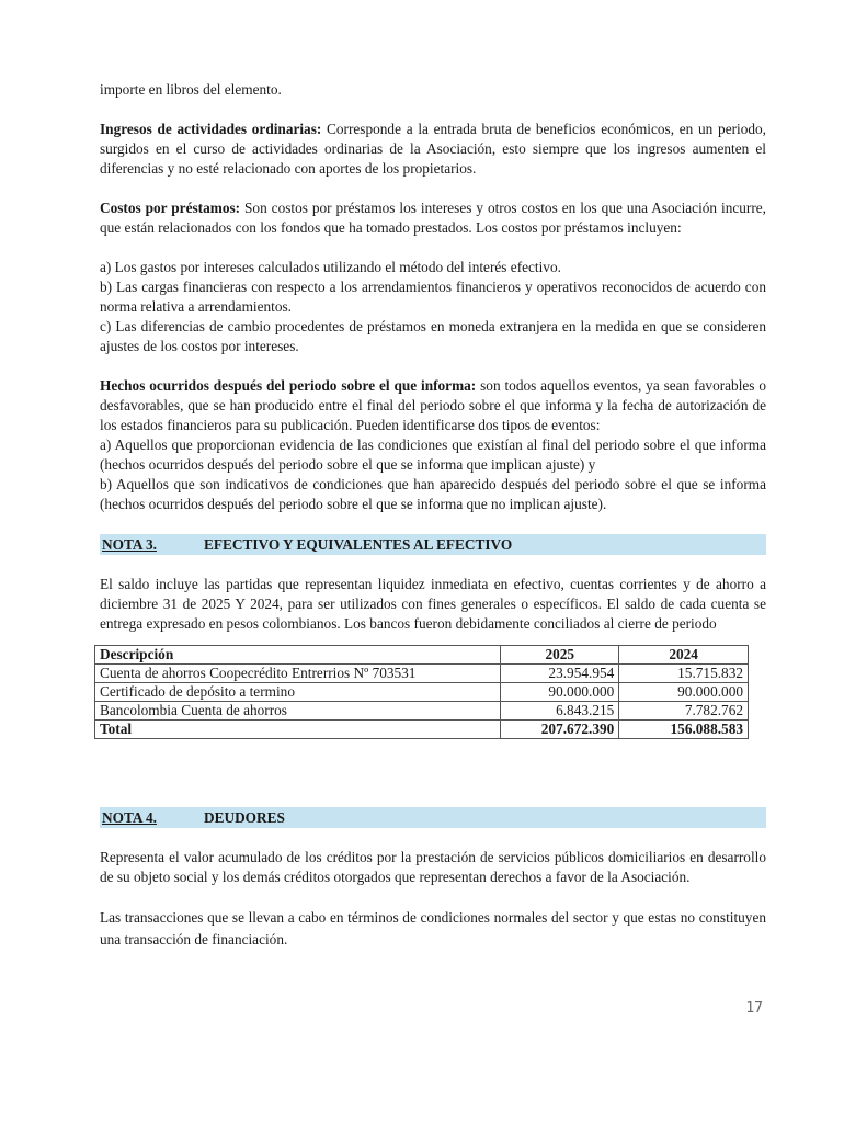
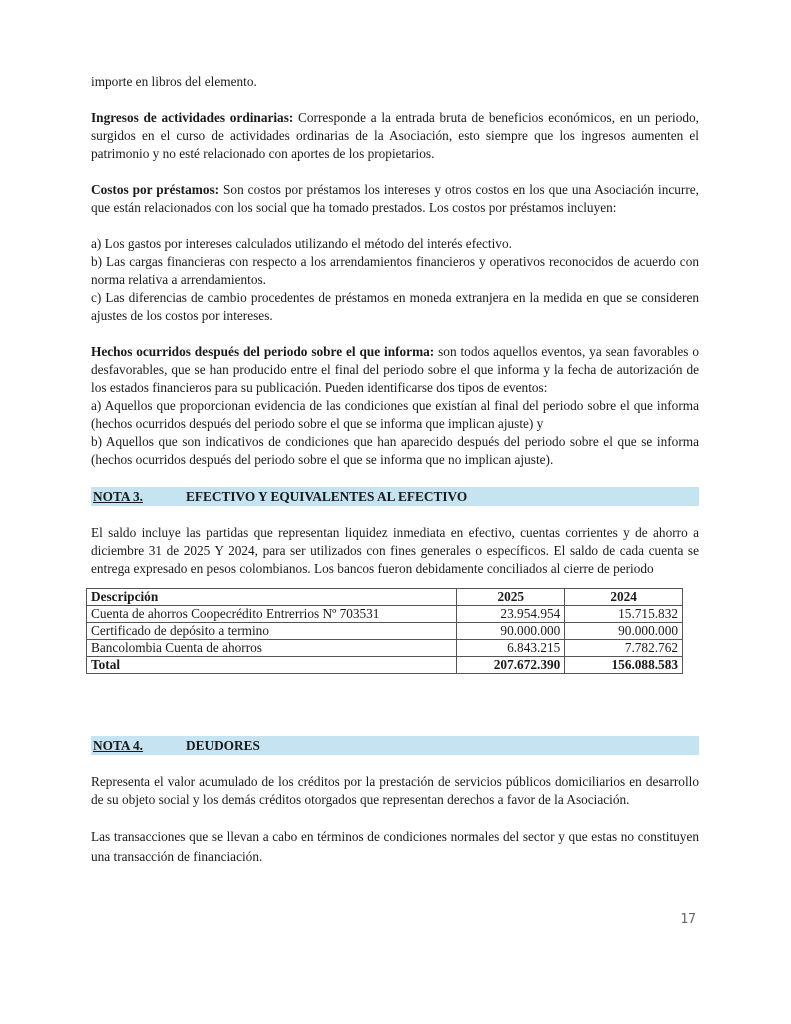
  importe en libros del elemento.
- Ingresos de actividades ordinarias: Corresponde a la entrada bruta de beneficios económicos, en un periodo, surgidos en el curso de actividades ordinarias de la Asociación, esto siempre que los ingresos aumenten el diferencias y no esté relacionado con aportes de los propietarios.
+ Ingresos de actividades ordinarias: Corresponde a la entrada bruta de beneficios económicos, en un periodo, surgidos en el curso de actividades ordinarias de la Asociación, esto siempre que los ingresos aumenten el patrimonio y no esté relacionado con aportes de los propietarios.
- Costos por préstamos: Son costos por préstamos los intereses y otros costos en los que una Asociación incurre, que están relacionados con los fondos que ha tomado prestados. Los costos por préstamos incluyen:
+ Costos por préstamos: Son costos por préstamos los intereses y otros costos en los que una Asociación incurre, que están relacionados con los social que ha tomado prestados. Los costos por préstamos incluyen:
  a) Los gastos por intereses calculados utilizando el método del interés efectivo.
  b) Las cargas financieras con respecto a los arrendamientos financieros y operativos reconocidos de acuerdo con norma relativa a arrendamientos.
  c) Las diferencias de cambio procedentes de préstamos en moneda extranjera en la medida en que se consideren ajustes de los costos por intereses.
  Hechos ocurridos después del periodo sobre el que informa: son todos aquellos eventos, ya sean favorables o desfavorables, que se han producido entre el final del periodo sobre el que informa y la fecha de autorización de los estados financieros para su publicación. Pueden identificarse dos tipos de eventos:
  a) Aquellos que proporcionan evidencia de las condiciones que existían al final del periodo sobre el que informa (hechos ocurridos después del periodo sobre el que se informa que implican ajuste) y
  b) Aquellos que son indicativos de condiciones que han aparecido después del periodo sobre el que se informa (hechos ocurridos después del periodo sobre el que se informa que no implican ajuste).
  NOTA 3. EFECTIVO Y EQUIVALENTES AL EFECTIVO
  El saldo incluye las partidas que representan liquidez inmediata en efectivo, cuentas corrientes y de ahorro a diciembre 31 de 2025 Y 2024, para ser utilizados con fines generales o específicos. El saldo de cada cuenta se entrega expresado en pesos colombianos. Los bancos fueron debidamente conciliados al cierre de periodo
  Descripción	2025	2024
  Cuenta de ahorros Coopecrédito Entrerrios Nº 703531	23.954.954	15.715.832
  Certificado de depósito a termino	90.000.000	90.000.000
  Bancolombia Cuenta de ahorros	6.843.215	7.782.762
  Total	207.672.390	156.088.583
  NOTA 4. DEUDORES
  Representa el valor acumulado de los créditos por la prestación de servicios públicos domiciliarios en desarrollo de su objeto social y los demás créditos otorgados que representan derechos a favor de la Asociación.
  Las transacciones que se llevan a cabo en términos de condiciones normales del sector y que estas no constituyen una transacción de financiación.
  17
